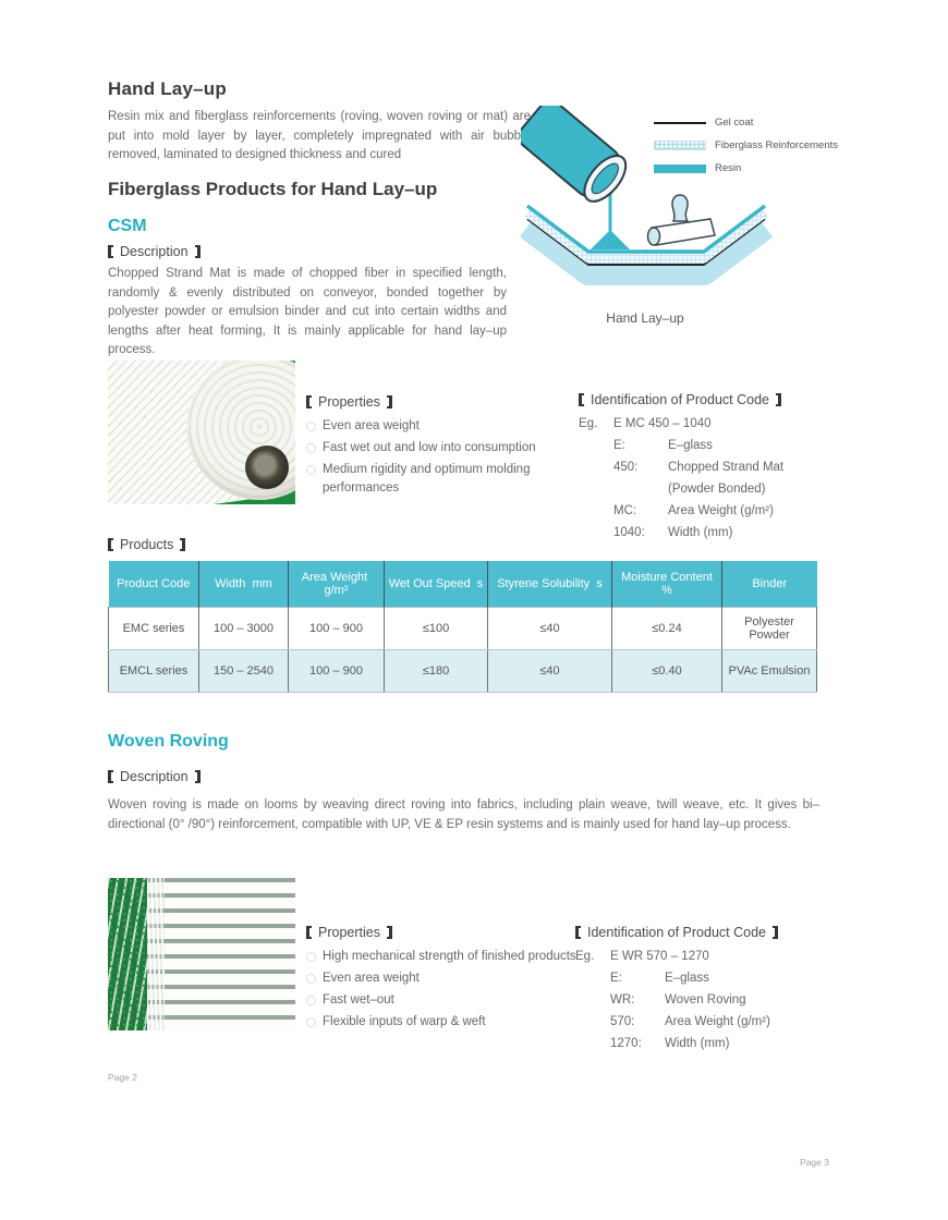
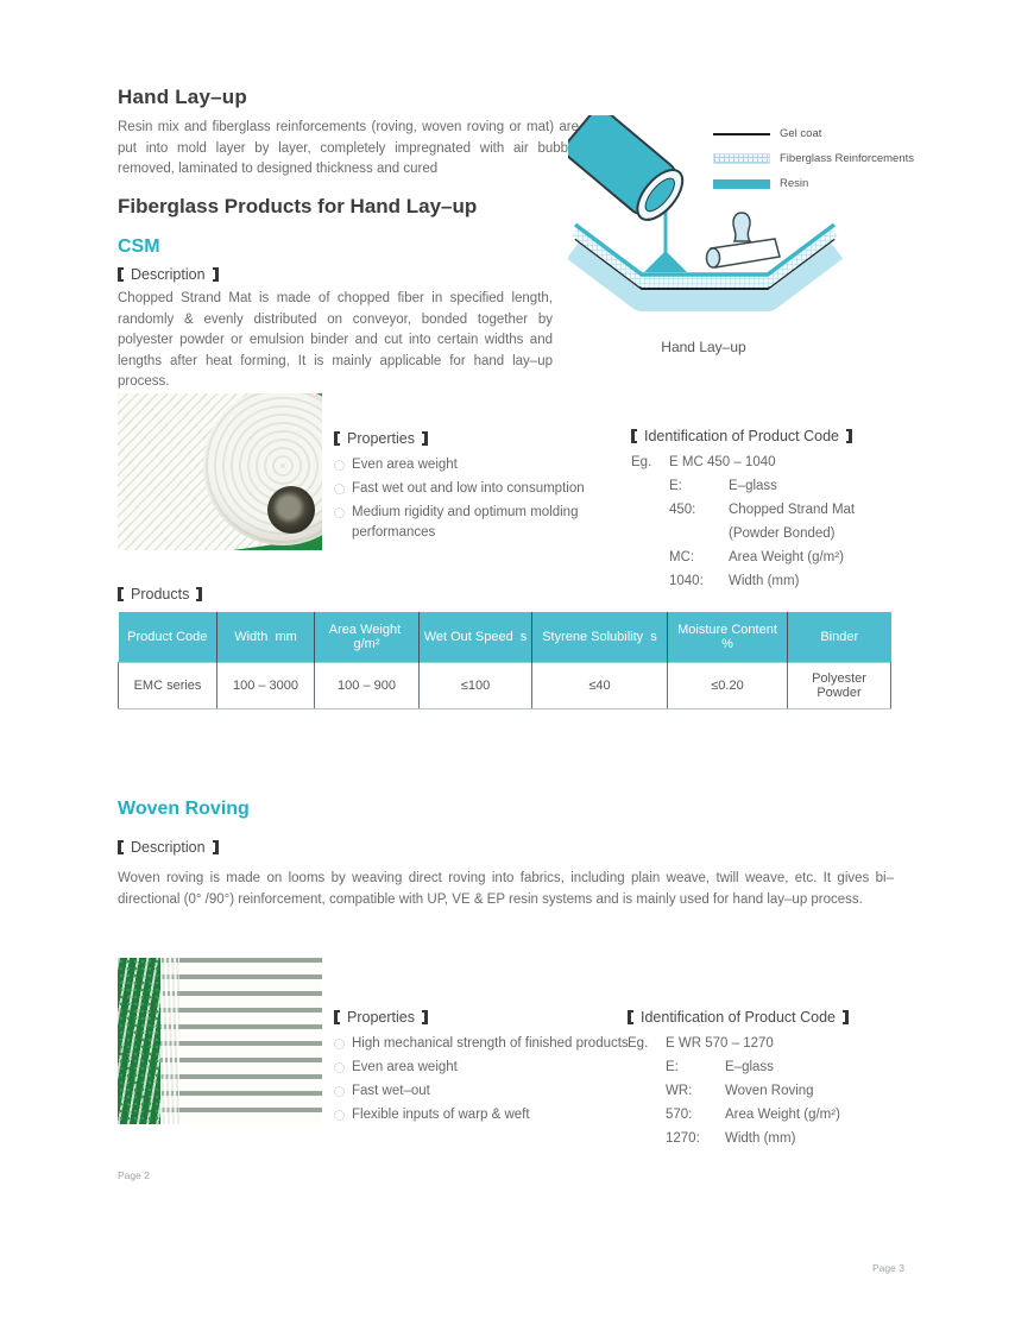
  Hand Lay–up
  Resin mix and fiberglass reinforcements (roving, woven roving or mat) are put into mold layer by layer, completely impregnated with air bubb removed, laminated to designed thickness and cured
  Gel coat
  Fiberglass Reinforcements
  Resin
  Hand Lay–up
  Fiberglass Products for Hand Lay–up
  CSM
  Description
  Chopped Strand Mat is made of chopped fiber in specified length, randomly & evenly distributed on conveyor, bonded together by polyester powder or emulsion binder and cut into certain widths and lengths after heat forming, It is mainly applicable for hand lay–up process.
  Properties
  Even area weight
  Fast wet out and low into consumption
  Medium rigidity and optimum molding performances
  Identification of Product Code
  Eg.
  E MC 450 – 1040
  E:
  E–glass
  450:
  Chopped Strand Mat
  (Powder Bonded)
  MC:
  Area Weight (g/m²)
  1040:
  Width (mm)
  Products
  Product Code	Width mm	Area Weight g/m²	Wet Out Speed s	Styrene Solubility s	Moisture Content %	Binder
- EMC series	100 – 3000	100 – 900	≤100	≤40	≤0.24	Polyester Powder
+ EMC series	100 – 3000	100 – 900	≤100	≤40	≤0.20	Polyester Powder
- EMCL series	150 – 2540	100 – 900	≤180	≤40	≤0.40	PVAc Emulsion
  Woven Roving
  Description
  Woven roving is made on looms by weaving direct roving into fabrics, including plain weave, twill weave, etc. It gives bi–directional (0° /90°) reinforcement, compatible with UP, VE & EP resin systems and is mainly used for hand lay–up process.
  Properties
  High mechanical strength of finished products
  Even area weight
  Fast wet–out
  Flexible inputs of warp & weft
  Identification of Product Code
  Eg.
  E WR 570 – 1270
  E:
  E–glass
  WR:
  Woven Roving
  570:
  Area Weight (g/m²)
  1270:
  Width (mm)
  Page 2
  Page 3
